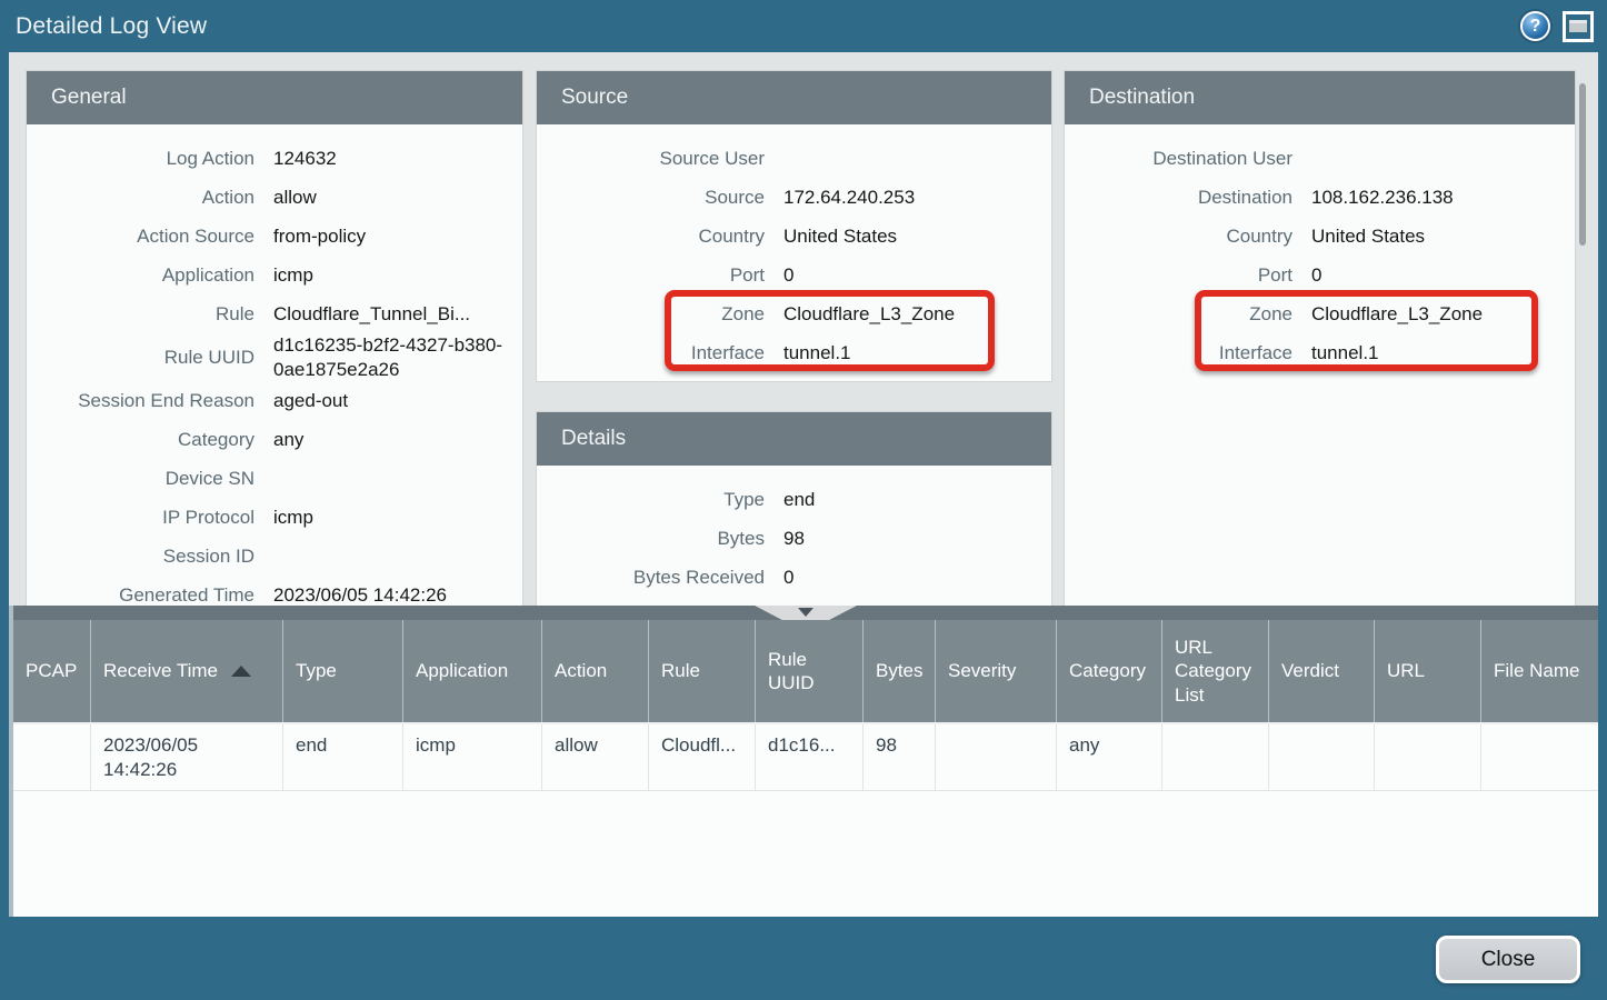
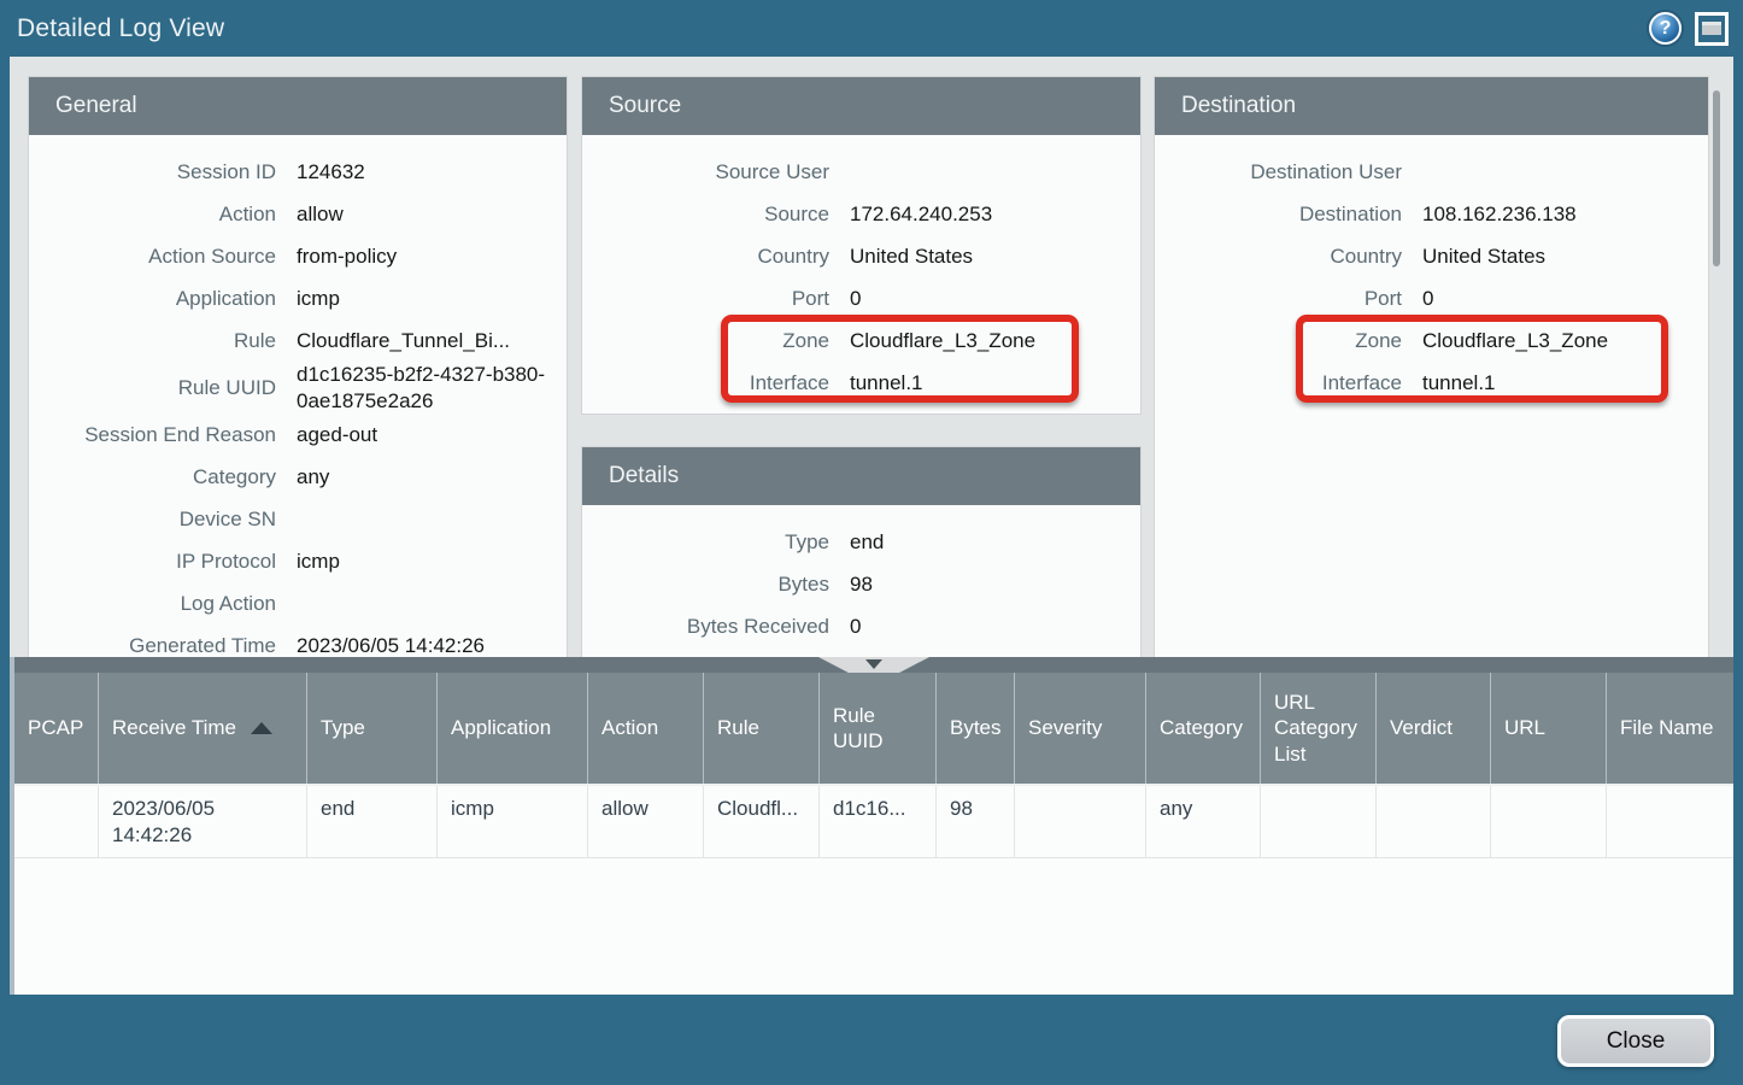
  Detailed Log View
  ?
  General
- Log Action
+ Session ID
  124632
  Action
  allow
  Action Source
  from-policy
  Application
  icmp
  Rule
  Cloudflare_Tunnel_Bi...
  Rule UUID
  d1c16235-b2f2-4327-b380-0ae1875e2a26
  Session End Reason
  aged-out
  Category
  any
  Device SN
  IP Protocol
  icmp
- Session ID
+ Log Action
  Generated Time
  2023/06/05 14:42:26
  Source
  Source User
  Source
  172.64.240.253
  Country
  United States
  Port
  0
  Zone
  Cloudflare_L3_Zone
  Interface
  tunnel.1
  Details
  Type
  end
  Bytes
  98
  Bytes Received
  0
  Destination
  Destination User
  Destination
  108.162.236.138
  Country
  United States
  Port
  0
  Zone
  Cloudflare_L3_Zone
  Interface
  tunnel.1
  PCAP
  Receive Time
  Type
  Application
  Action
  Rule
  Rule UUID
  Bytes
  Severity
  Category
  URL Category List
  Verdict
  URL
  File Name
  2023/06/05 14:42:26
  end
  icmp
  allow
  Cloudfl...
  d1c16...
  98
  any
  Close
